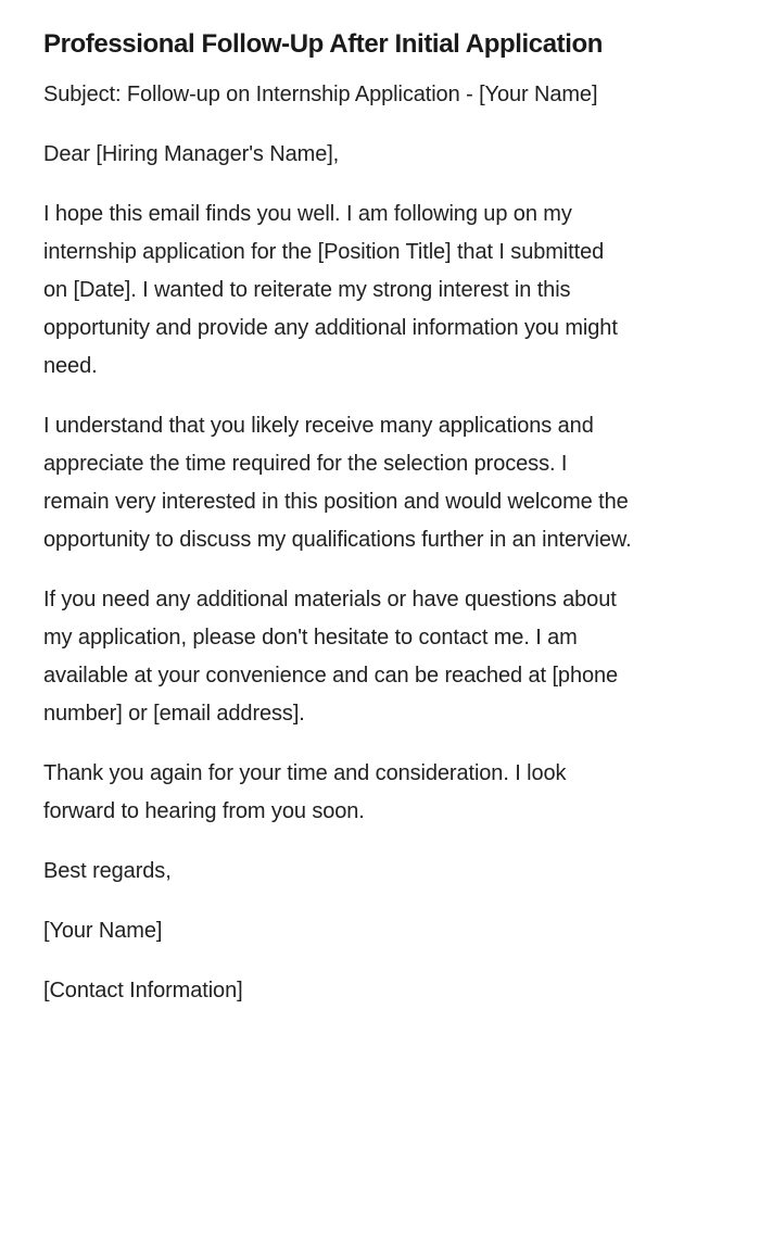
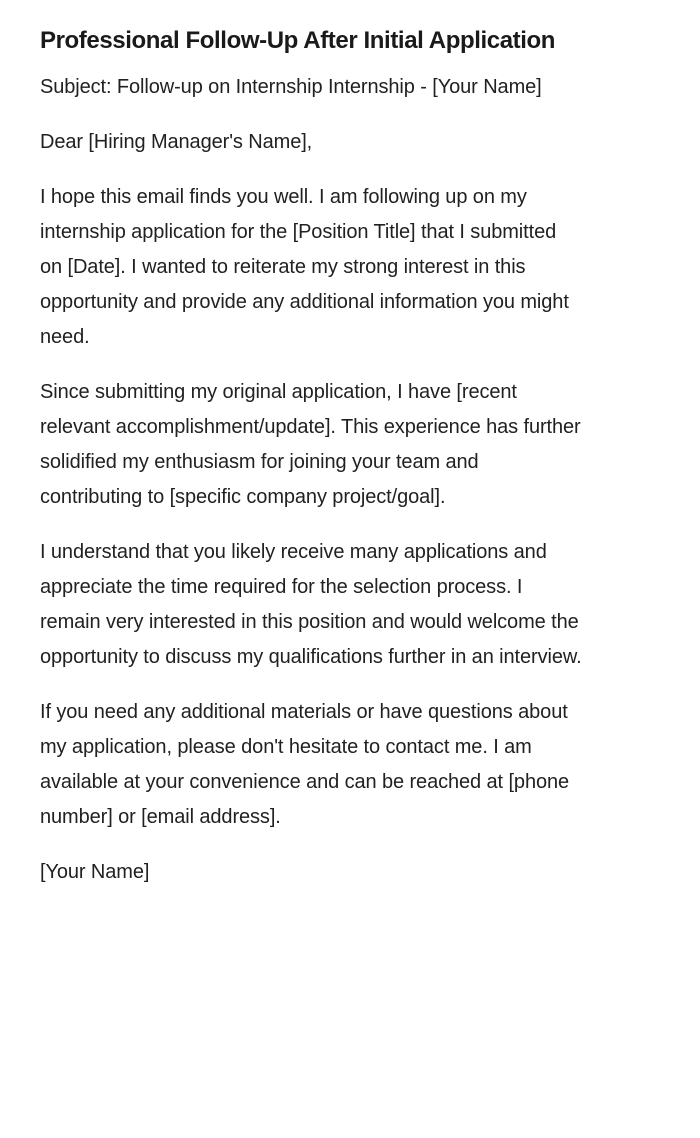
  Professional Follow-Up After Initial Application
- Subject: Follow-up on Internship Application - [Your Name]
+ Subject: Follow-up on Internship Internship - [Your Name]
  Dear [Hiring Manager's Name],
  I hope this email finds you well. I am following up on my
  internship application for the [Position Title] that I submitted
  on [Date]. I wanted to reiterate my strong interest in this
  opportunity and provide any additional information you might
  need.
+ Since submitting my original application, I have [recent
+ relevant accomplishment/update]. This experience has further
+ solidified my enthusiasm for joining your team and
+ contributing to [specific company project/goal].
  I understand that you likely receive many applications and
  appreciate the time required for the selection process. I
  remain very interested in this position and would welcome the
  opportunity to discuss my qualifications further in an interview.
  If you need any additional materials or have questions about
  my application, please don't hesitate to contact me. I am
  available at your convenience and can be reached at [phone
  number] or [email address].
- Thank you again for your time and consideration. I look
- forward to hearing from you soon.
- Best regards,
  [Your Name]
- [Contact Information]
